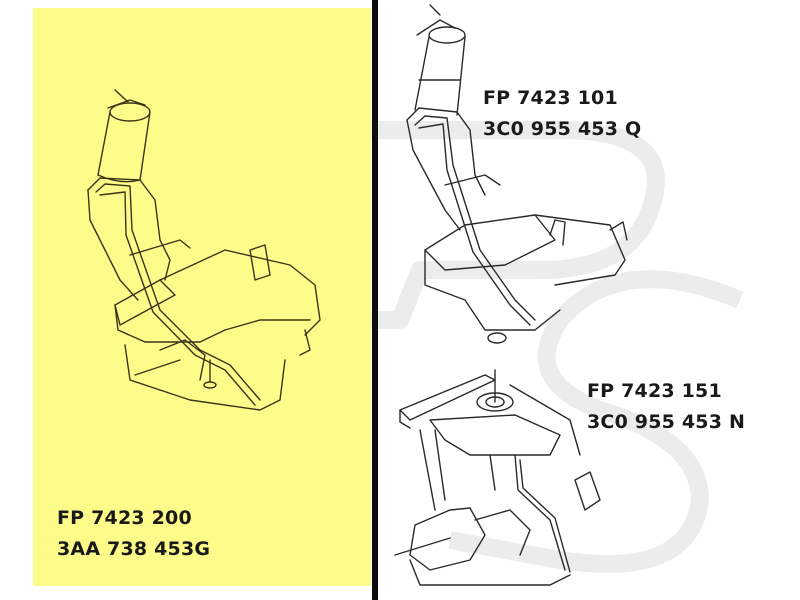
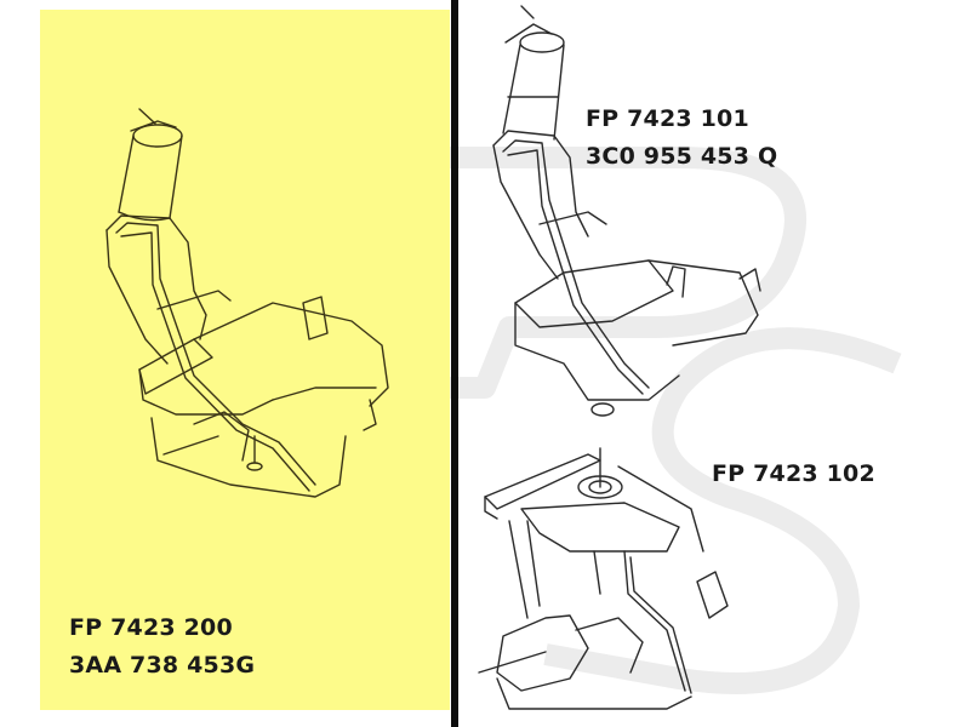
  FP 7423 200
  3AA 738 453G
  FP 7423 101
  3C0 955 453 Q
- FP 7423 151
+ FP 7423 102
- 3C0 955 453 N
